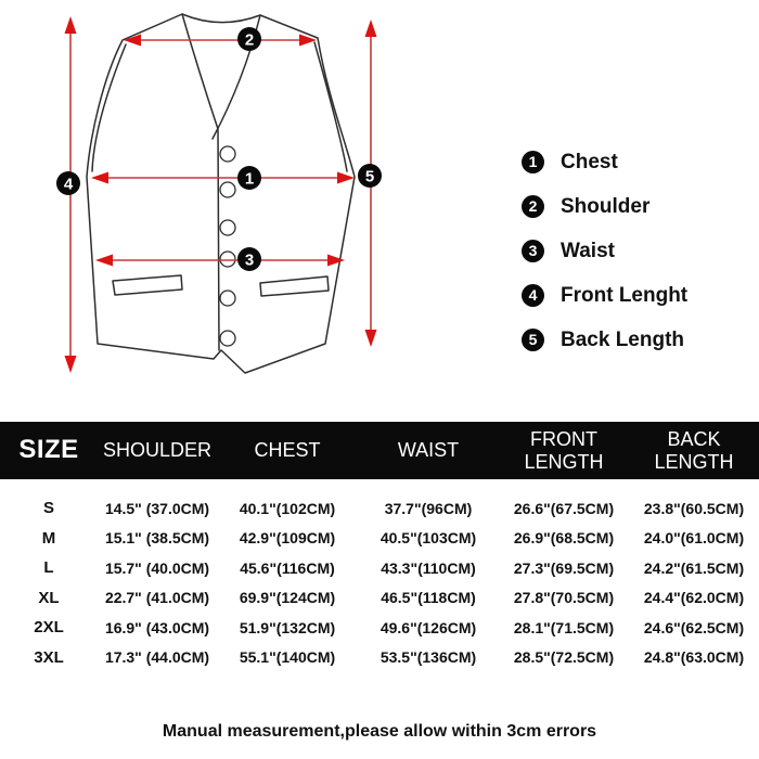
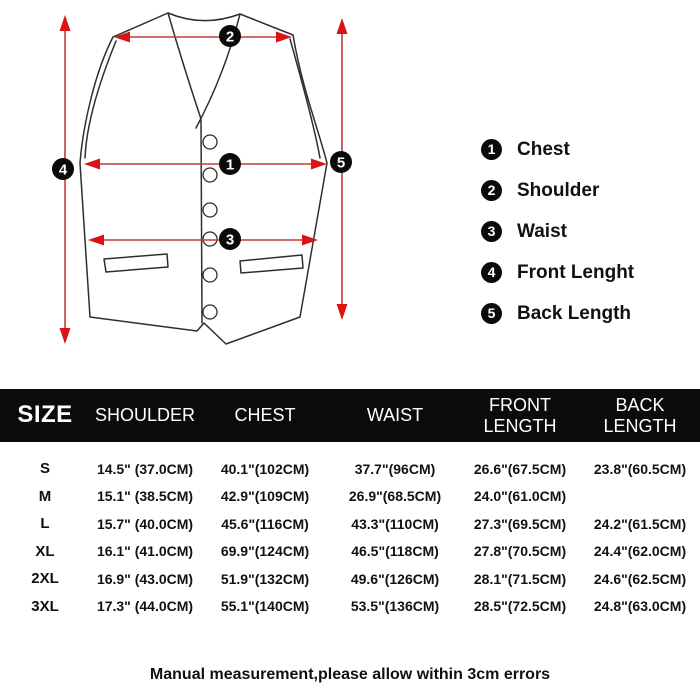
  1
  2
  3
  4
  5
  1
  Chest
  2
  Shoulder
  3
  Waist
  4
  Front Lenght
  5
  Back Length
  SIZE
  SHOULDER
  CHEST
  WAIST
  FRONT LENGTH
  BACK LENGTH
  S
  14.5" (37.0CM)
  40.1"(102CM)
  37.7"(96CM)
  26.6"(67.5CM)
  23.8"(60.5CM)
  M
  15.1" (38.5CM)
  42.9"(109CM)
- 40.5"(103CM)
  26.9"(68.5CM)
  24.0"(61.0CM)
  L
  15.7" (40.0CM)
  45.6"(116CM)
  43.3"(110CM)
  27.3"(69.5CM)
  24.2"(61.5CM)
  XL
- 22.7" (41.0CM)
+ 16.1" (41.0CM)
  69.9"(124CM)
  46.5"(118CM)
  27.8"(70.5CM)
  24.4"(62.0CM)
  2XL
  16.9" (43.0CM)
  51.9"(132CM)
  49.6"(126CM)
  28.1"(71.5CM)
  24.6"(62.5CM)
  3XL
  17.3" (44.0CM)
  55.1"(140CM)
  53.5"(136CM)
  28.5"(72.5CM)
  24.8"(63.0CM)
  Manual measurement,please allow within 3cm errors
